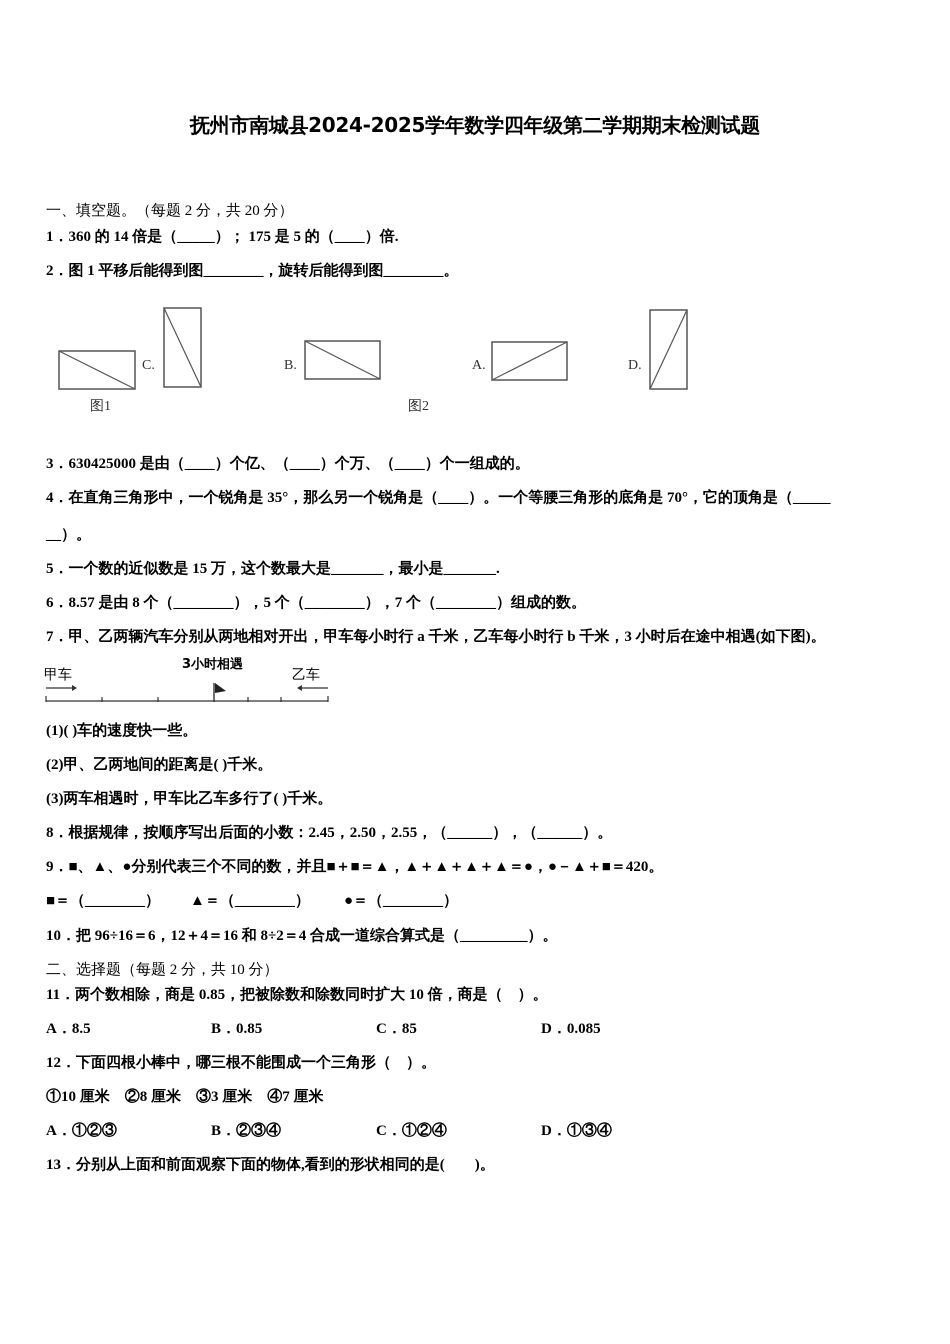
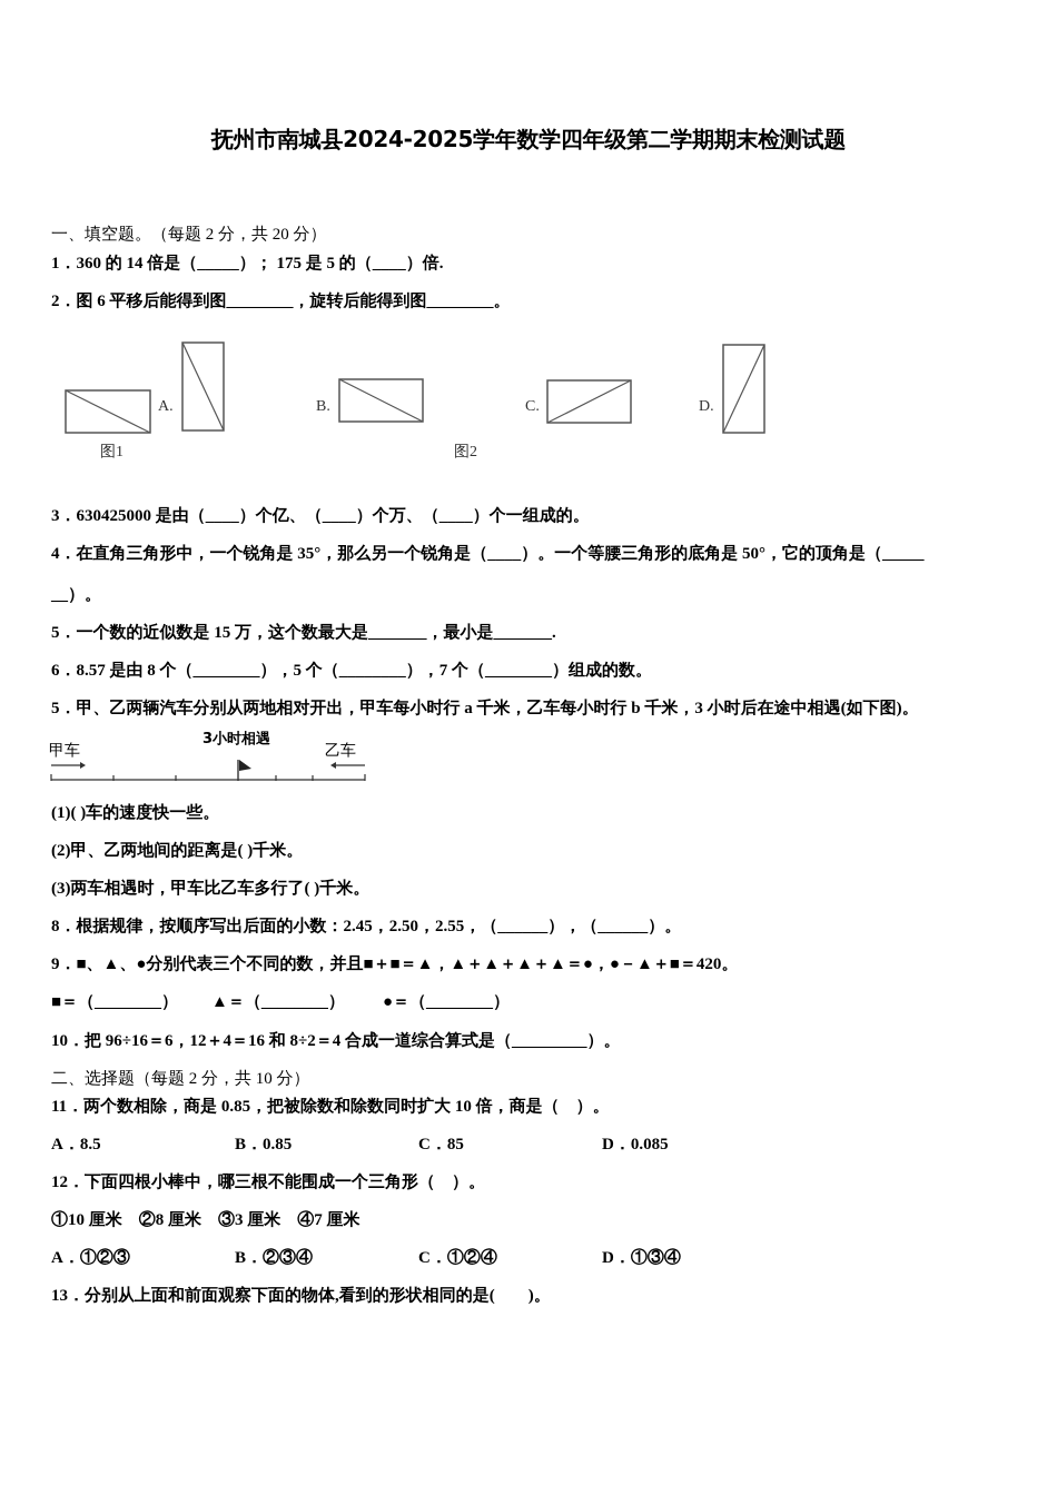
  抚州市南城县2024-2025学年数学四年级第二学期期末检测试题
  一、填空题。（每题 2 分，共 20 分）
  1．360 的 14 倍是（_____）； 175 是 5 的（____）倍.
- 2．图 1 平移后能得到图________，旋转后能得到图________。
+ 2．图 6 平移后能得到图________，旋转后能得到图________。
  图1
- C.
+ A.
  B.
  图2
- A.
+ C.
  D.
  3．630425000 是由（____）个亿、（____）个万、（____）个一组成的。
- 4．在直角三角形中，一个锐角是 35°，那么另一个锐角是（____）。一个等腰三角形的底角是 70°，它的顶角是（_____
+ 4．在直角三角形中，一个锐角是 35°，那么另一个锐角是（____）。一个等腰三角形的底角是 50°，它的顶角是（_____
  __）。
  5．一个数的近似数是 15 万，这个数最大是_______，最小是_______.
  6．8.57 是由 8 个（________），5 个（________），7 个（________）组成的数。
- 7．甲、乙两辆汽车分别从两地相对开出，甲车每小时行 a 千米，乙车每小时行 b 千米，3 小时后在途中相遇(如下图)。
+ 5．甲、乙两辆汽车分别从两地相对开出，甲车每小时行 a 千米，乙车每小时行 b 千米，3 小时后在途中相遇(如下图)。
  甲车
  3小时相遇
  乙车
  (1)( )车的速度快一些。
  (2)甲、乙两地间的距离是( )千米。
  (3)两车相遇时，甲车比乙车多行了( )千米。
  8．根据规律，按顺序写出后面的小数：2.45，2.50，2.55，（______），（______）。
  9．■、▲、●分别代表三个不同的数，并且■＋■＝▲，▲＋▲＋▲＋▲＝●，●－▲＋■＝420。
  ■＝（________）
  ▲＝（________）
  ●＝（________）
  10．把 96÷16＝6，12＋4＝16 和 8÷2＝4 合成一道综合算式是（_________）。
  二、选择题（每题 2 分，共 10 分）
  11．两个数相除，商是 0.85，把被除数和除数同时扩大 10 倍，商是（ ）。
  A．8.5
  B．0.85
  C．85
  D．0.085
  12．下面四根小棒中，哪三根不能围成一个三角形（ ）。
  ①10 厘米 ②8 厘米 ③3 厘米 ④7 厘米
  A．①②③
  B．②③④
  C．①②④
  D．①③④
  13．分别从上面和前面观察下面的物体,看到的形状相同的是( )。
